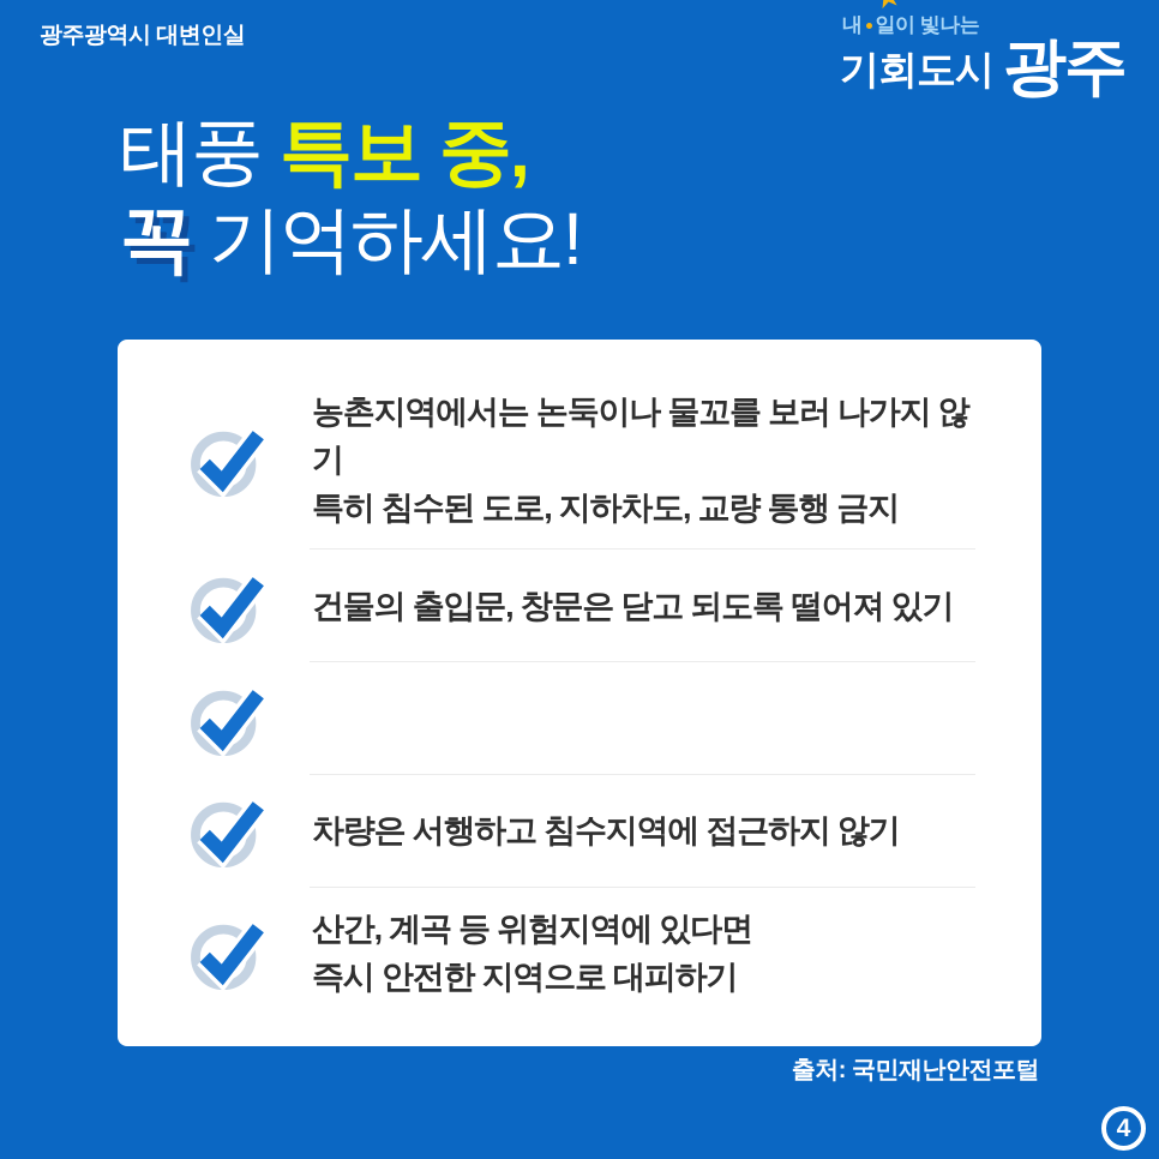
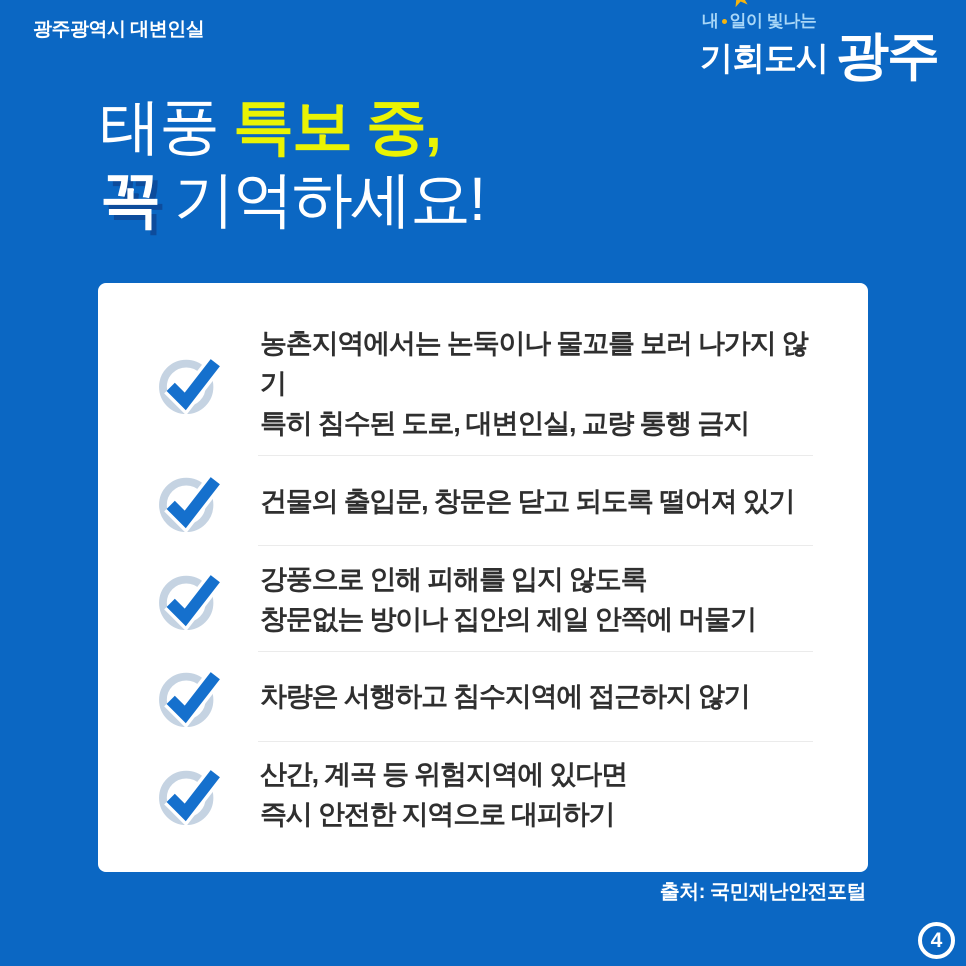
  광주광역시 대변인실
  내
  일이 빛나는
  기회도시
  광주
  태풍 특보 중,
  꼭 기억하세요!
  농촌지역에서는 논둑이나 물꼬를 보러 나가지 않기
- 특히 침수된 도로, 지하차도, 교량 통행 금지
+ 특히 침수된 도로, 대변인실, 교량 통행 금지
  건물의 출입문, 창문은 닫고 되도록 떨어져 있기
+ 강풍으로 인해 피해를 입지 않도록
+ 창문없는 방이나 집안의 제일 안쪽에 머물기
  차량은 서행하고 침수지역에 접근하지 않기
  산간, 계곡 등 위험지역에 있다면
  즉시 안전한 지역으로 대피하기
  출처: 국민재난안전포털
  4
